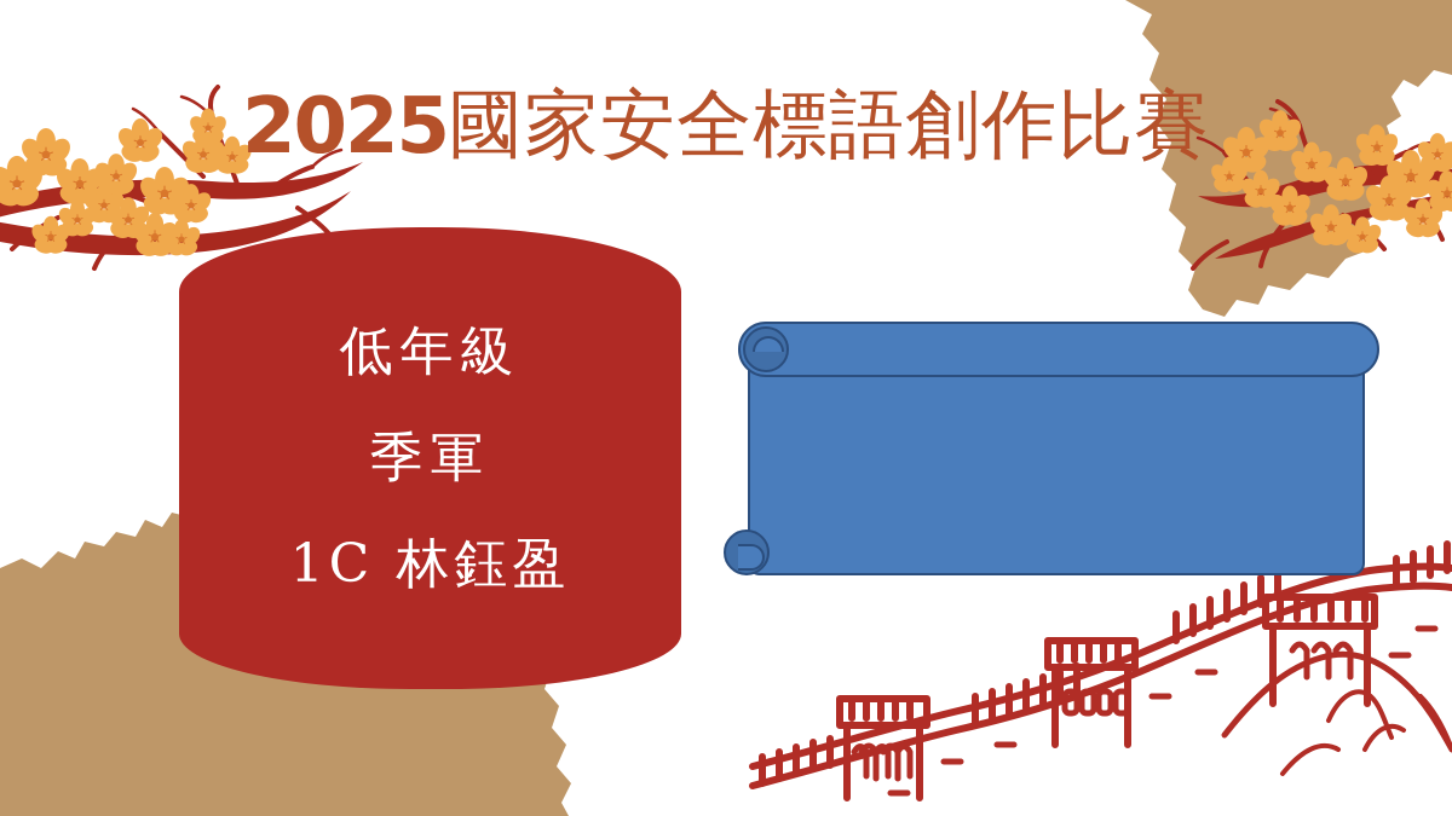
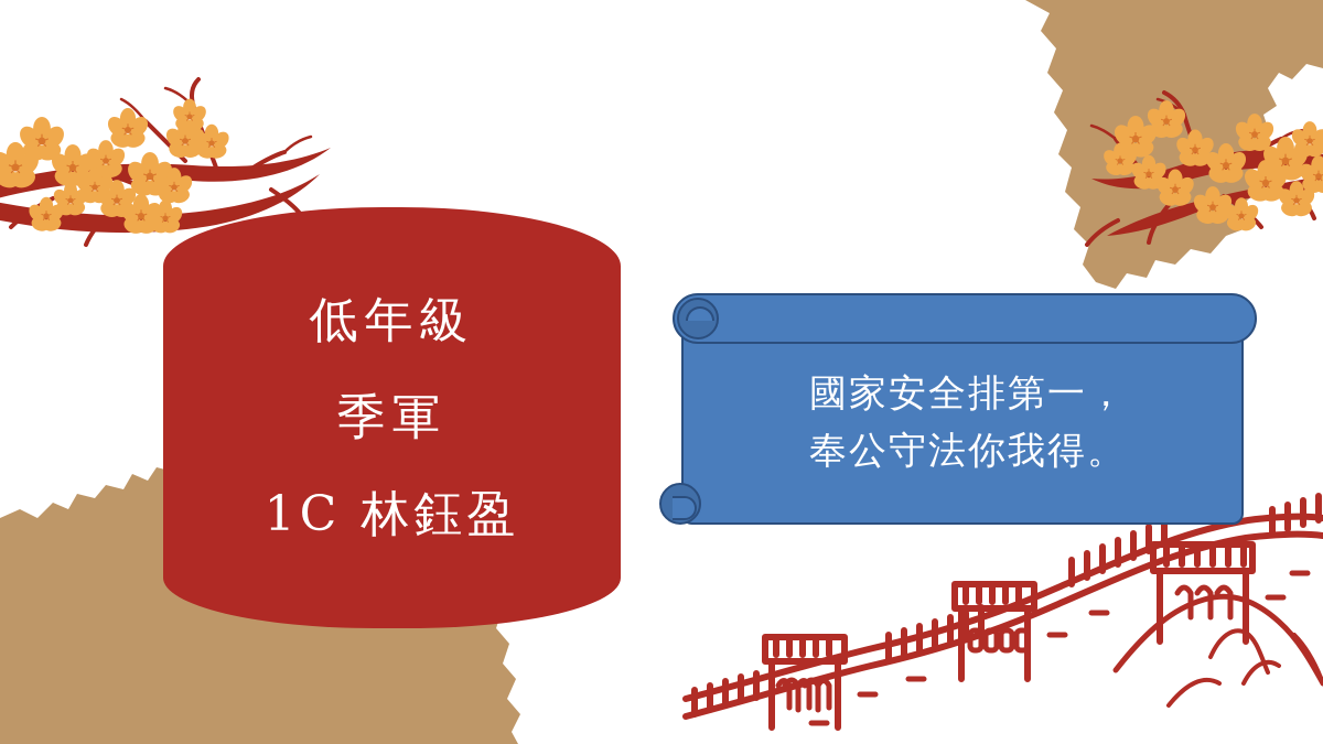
- 2025國家安全標語創作比賽
  低年級
  季軍
  1C 林鈺盈
+ 國家安全排第一，
+ 奉公守法你我得。
